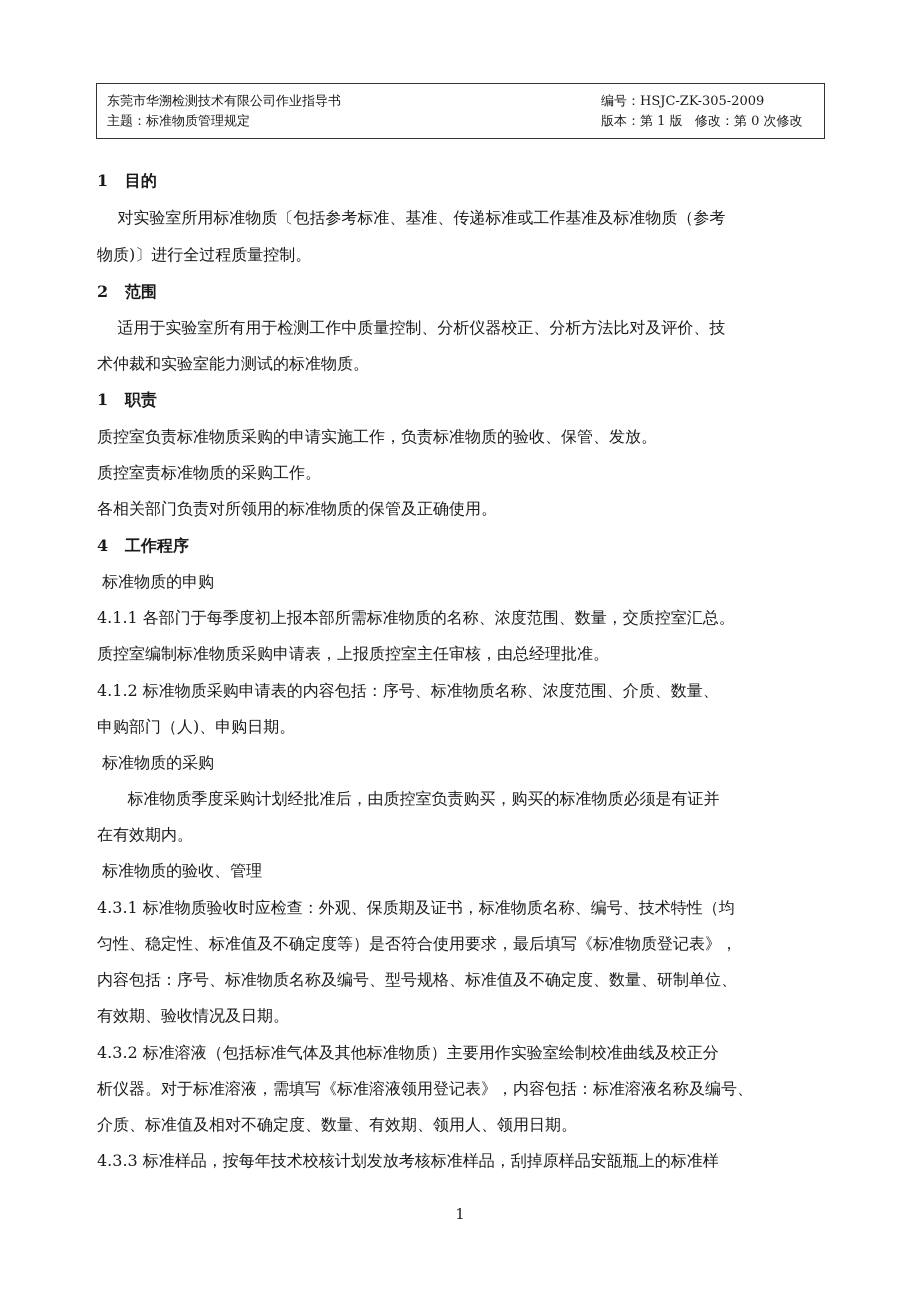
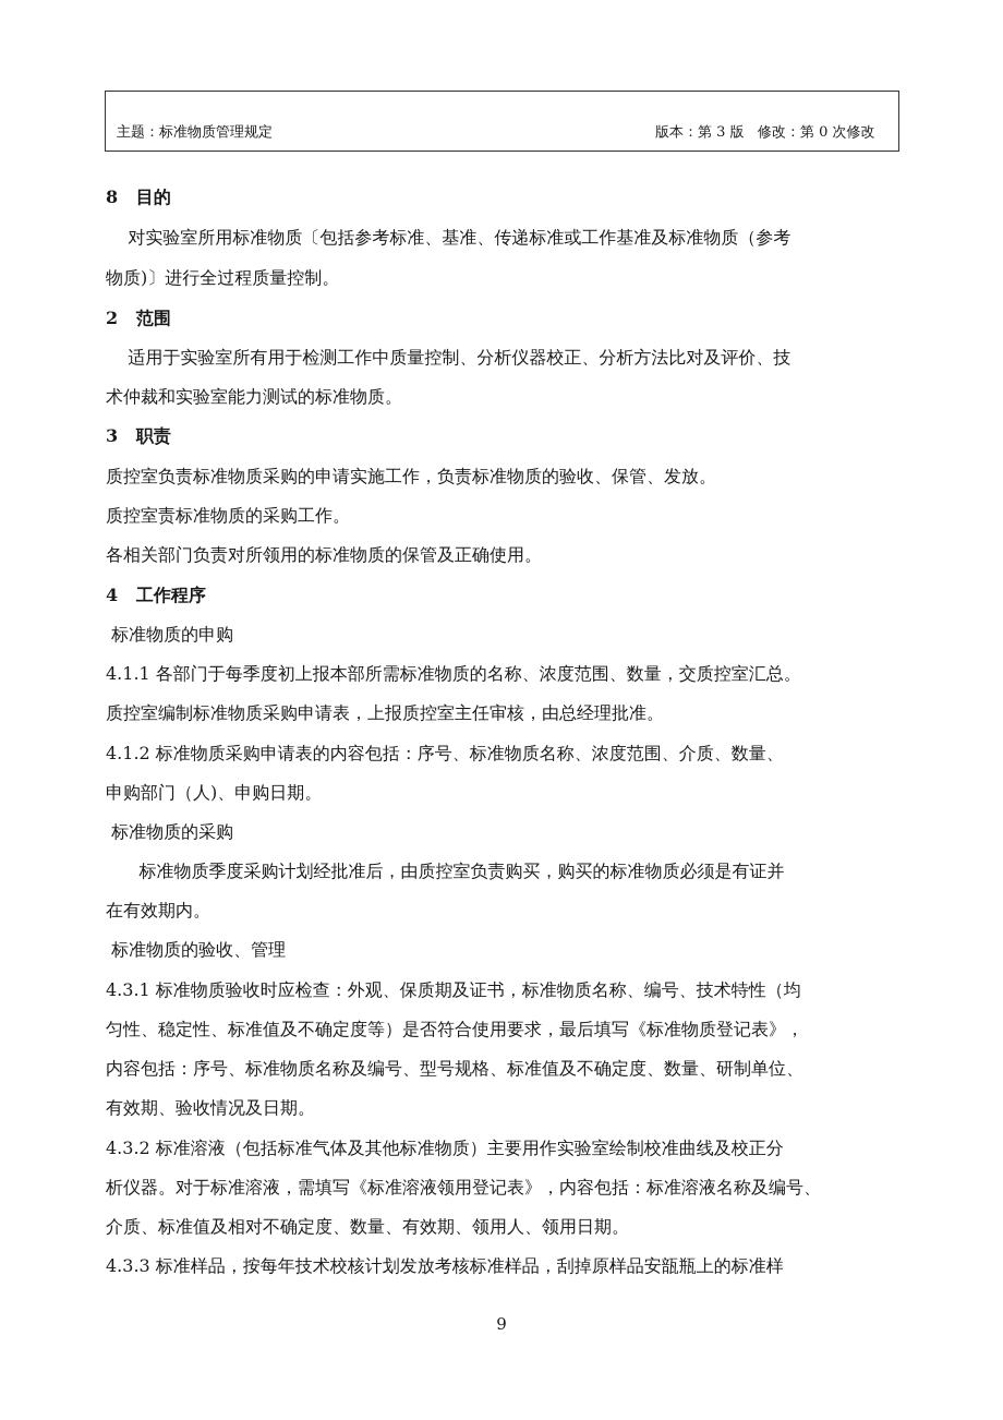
- 东莞市华溯检测技术有限公司作业指导书
- 编号：HSJC-ZK-305-2009
  主题：标准物质管理规定
- 版本：第 1 版 修改：第 0 次修改
+ 版本：第 3 版 修改：第 0 次修改
- 1 目的
+ 8 目的
  对实验室所用标准物质〔包括参考标准、基准、传递标准或工作基准及标准物质（参考
  物质)〕进行全过程质量控制。
  2 范围
  适用于实验室所有用于检测工作中质量控制、分析仪器校正、分析方法比对及评价、技
  术仲裁和实验室能力测试的标准物质。
- 1 职责
+ 3 职责
  质控室负责标准物质采购的申请实施工作，负责标准物质的验收、保管、发放。
  质控室责标准物质的采购工作。
  各相关部门负责对所领用的标准物质的保管及正确使用。
  4 工作程序
  标准物质的申购
  4.1.1 各部门于每季度初上报本部所需标准物质的名称、浓度范围、数量，交质控室汇总。
  质控室编制标准物质采购申请表，上报质控室主任审核，由总经理批准。
  4.1.2 标准物质采购申请表的内容包括：序号、标准物质名称、浓度范围、介质、数量、
  申购部门（人)、申购日期。
  标准物质的采购
  标准物质季度采购计划经批准后，由质控室负责购买，购买的标准物质必须是有证并
  在有效期内。
  标准物质的验收、管理
  4.3.1 标准物质验收时应检查：外观、保质期及证书，标准物质名称、编号、技术特性（均
  匀性、稳定性、标准值及不确定度等）是否符合使用要求，最后填写《标准物质登记表》，
  内容包括：序号、标准物质名称及编号、型号规格、标准值及不确定度、数量、研制单位、
  有效期、验收情况及日期。
  4.3.2 标准溶液（包括标准气体及其他标准物质）主要用作实验室绘制校准曲线及校正分
  析仪器。对于标准溶液，需填写《标准溶液领用登记表》，内容包括：标准溶液名称及编号、
  介质、标准值及相对不确定度、数量、有效期、领用人、领用日期。
  4.3.3 标准样品，按每年技术校核计划发放考核标准样品，刮掉原样品安瓿瓶上的标准样
- 1
+ 9
